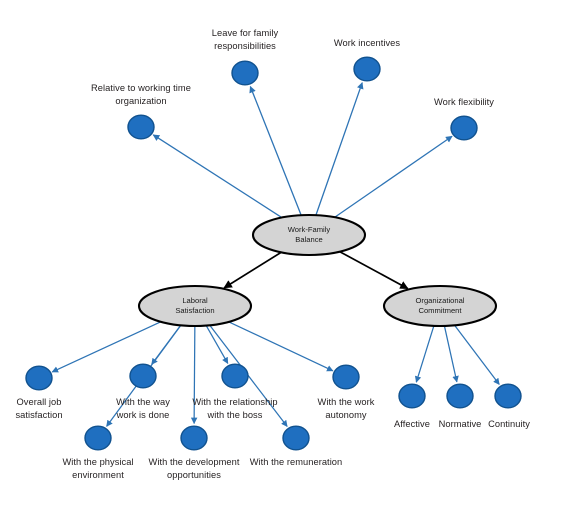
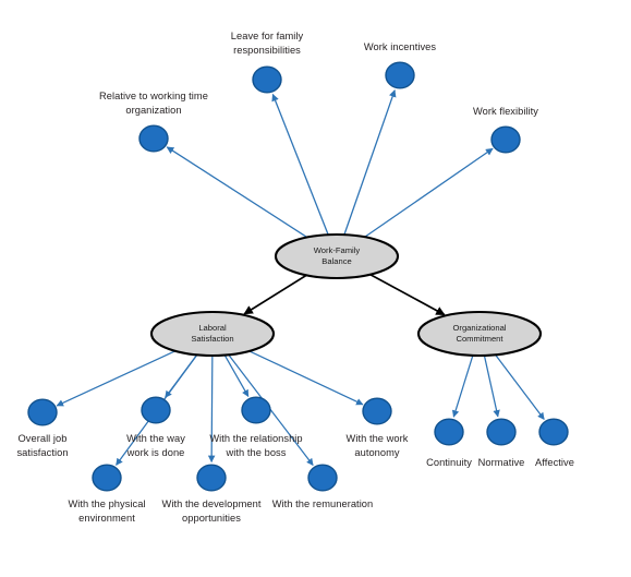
  Relative to working time
  organization
  Leave for family
  responsibilities
  Work incentives
  Work flexibility
  Overall job
  satisfaction
  With the physical
  environment
  With the way
  work is done
  With the development
  opportunities
  With the relationship
  with the boss
  With the remuneration
  With the work
  autonomy
- Affective
+ Continuity
  Normative
- Continuity
+ Affective
  Laboral
  Satisfaction
  Organizational
  Commitment
  Work-Family
  Balance
